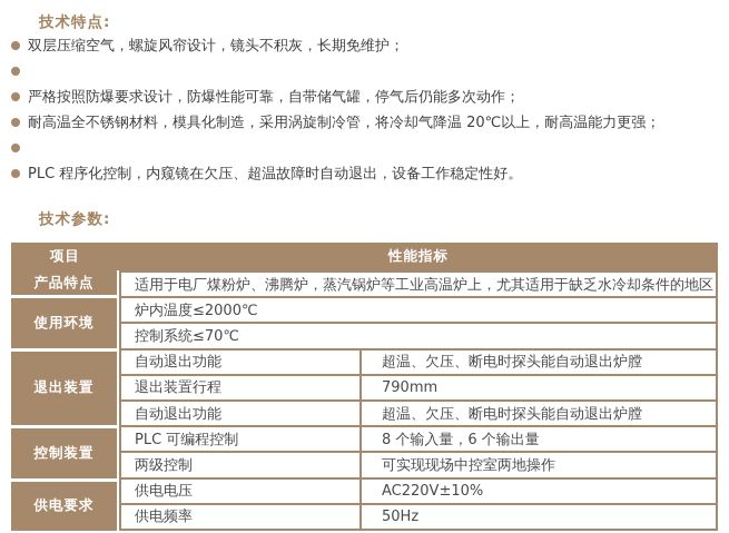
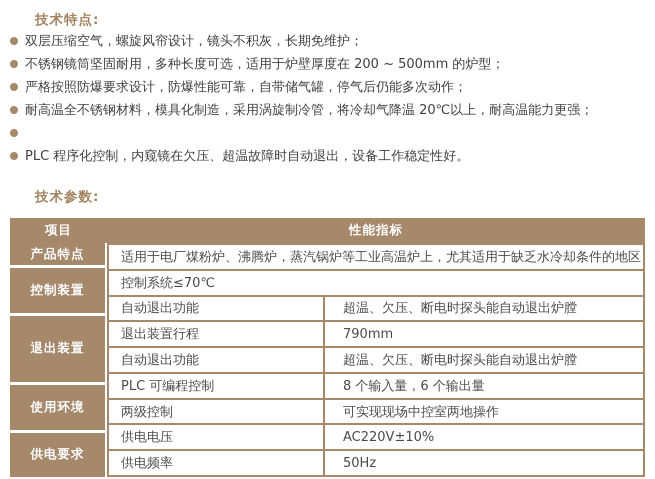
  技术特点:
  双层压缩空气，螺旋风帘设计，镜头不积灰，长期免维护；
+ 不锈钢镜筒坚固耐用，多种长度可选，适用于炉壁厚度在 200 ~ 500mm 的炉型；
  严格按照防爆要求设计，防爆性能可靠，自带储气罐，停气后仍能多次动作；
  耐高温全不锈钢材料，模具化制造，采用涡旋制冷管，将冷却气降温 20℃以上，耐高温能力更强；
  PLC 程序化控制，内窥镜在欠压、超温故障时自动退出，设备工作稳定性好。
  技术参数:
  项目
  性能指标
  产品特点
- 使用环境
+ 控制装置
  退出装置
- 控制装置
+ 使用环境
  供电要求
  适用于电厂煤粉炉、沸腾炉，蒸汽锅炉等工业高温炉上，尤其适用于缺乏水冷却条件的地区
- 炉内温度≤2000℃
  控制系统≤70℃
  自动退出功能
  超温、欠压、断电时探头能自动退出炉膛
  退出装置行程
  790mm
  自动退出功能
  超温、欠压、断电时探头能自动退出炉膛
  PLC 可编程控制
  8 个输入量，6 个输出量
  两级控制
  可实现现场中控室两地操作
  供电电压
  AC220V±10%
  供电频率
  50Hz
